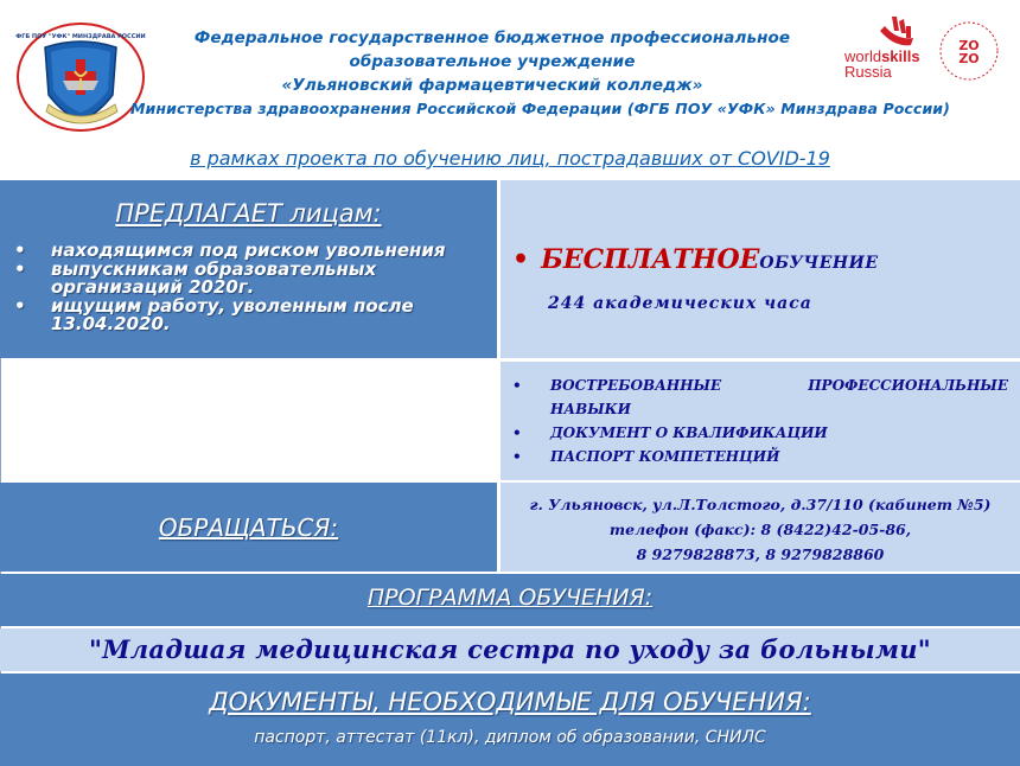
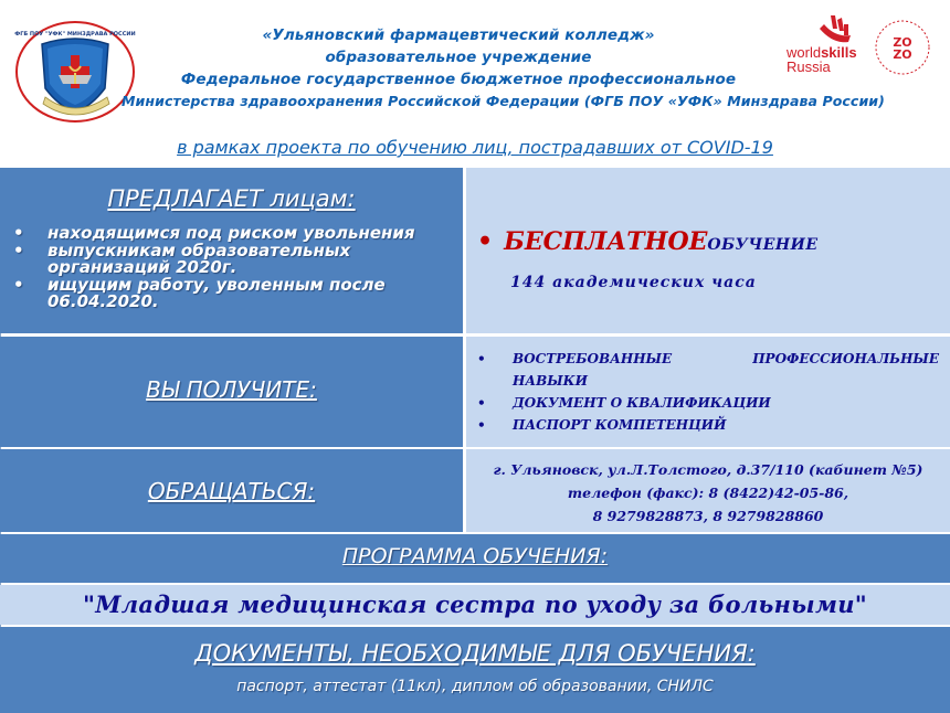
- Федеральное государственное бюджетное профессиональное
+ «Ульяновский фармацевтический колледж»
  образовательное учреждение
- «Ульяновский фармацевтический колледж»
+ Федеральное государственное бюджетное профессиональное
  Министерства здравоохранения Российской Федерации (ФГБ ПОУ «УФК» Минздрава России)
  worldskills
  Russia
  ZO
  ZO
  в рамках проекта по обучению лиц, пострадавших от COVID-19
  ПРЕДЛАГАЕТ лицам:
  •
  находящимся под риском увольнения
  •
  выпускникам образовательных организаций 2020г.
  •
- ищущим работу, уволенным после 13.04.2020.
+ ищущим работу, уволенным после 06.04.2020.
  • БЕСПЛАТНОЕОБУЧЕНИЕ
- 244 академических часа
+ 144 академических часа
+ ВЫ ПОЛУЧИТЕ:
  •
  ВОСТРЕБОВАННЫЕ
  ПРОФЕССИОНАЛЬНЫЕ
  НАВЫКИ
  •
  ДОКУМЕНТ О КВАЛИФИКАЦИИ
  •
  ПАСПОРТ КОМПЕТЕНЦИЙ
  ОБРАЩАТЬСЯ:
  г. Ульяновск, ул.Л.Толстого, д.37/110 (кабинет №5)
  телефон (факс): 8 (8422)42-05-86,
  8 9279828873, 8 9279828860
  ПРОГРАММА ОБУЧЕНИЯ:
  "Младшая медицинская сестра по уходу за больными"
  ДОКУМЕНТЫ, НЕОБХОДИМЫЕ ДЛЯ ОБУЧЕНИЯ:
  паспорт, аттестат (11кл), диплом об образовании, СНИЛС
